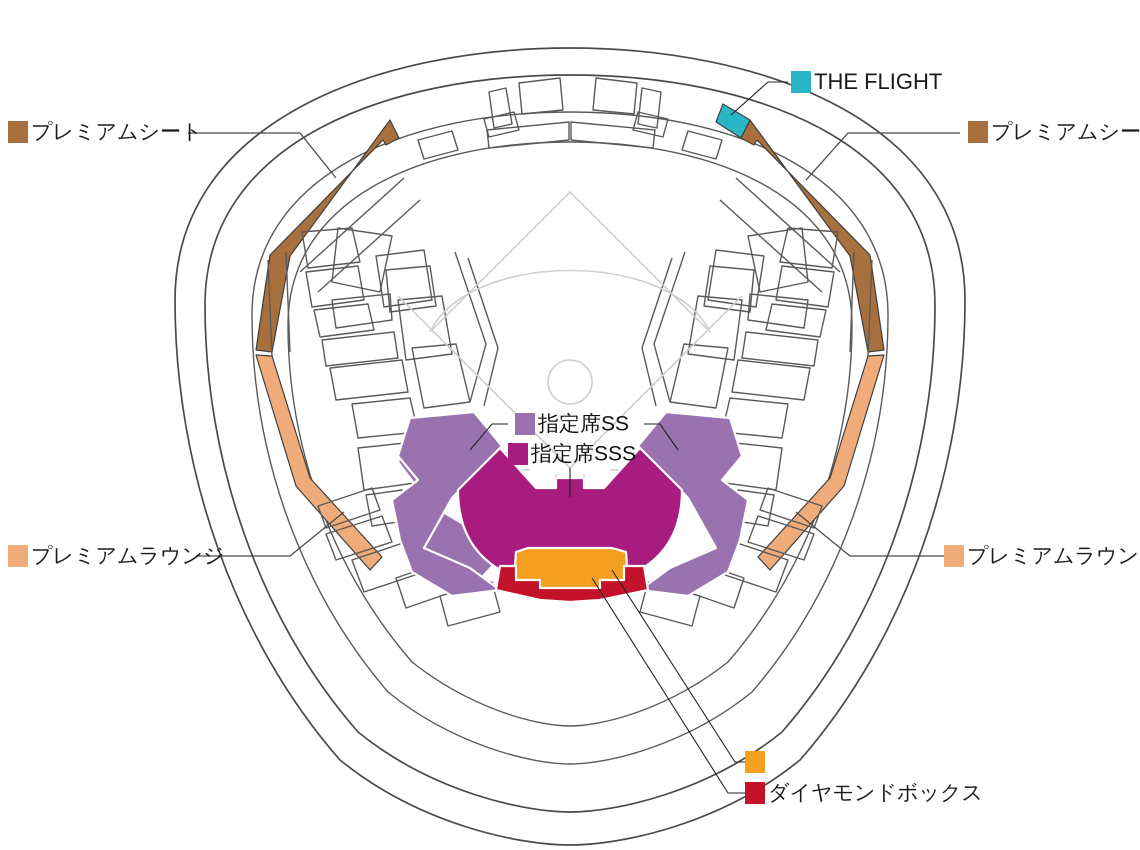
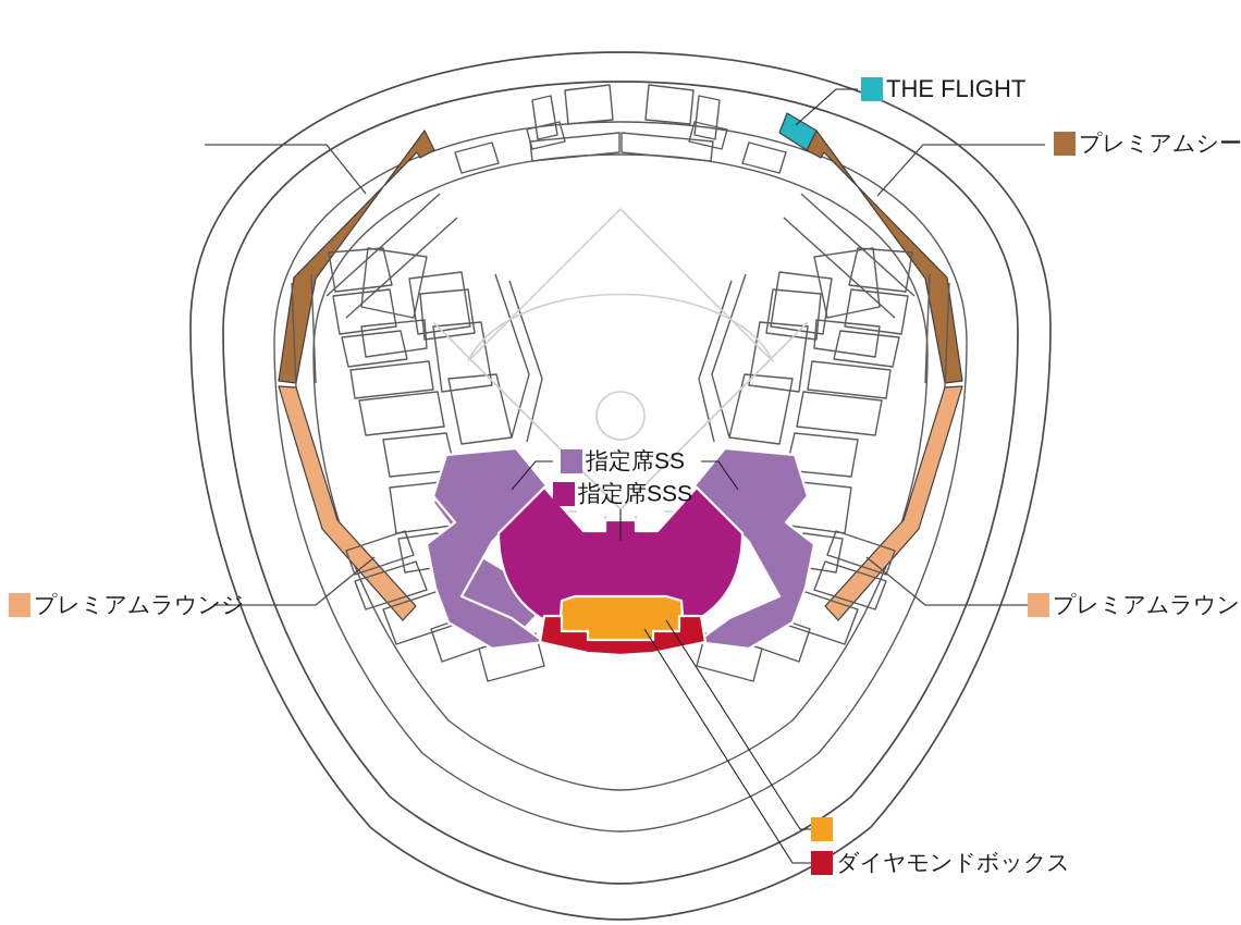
- プレミアムシート
  プレミアムシー
  THE FLIGHT
  プレミアムラウンジ
  プレミアムラウン
  指定席SS
  指定席SSS
  ダイヤモンドボックス
